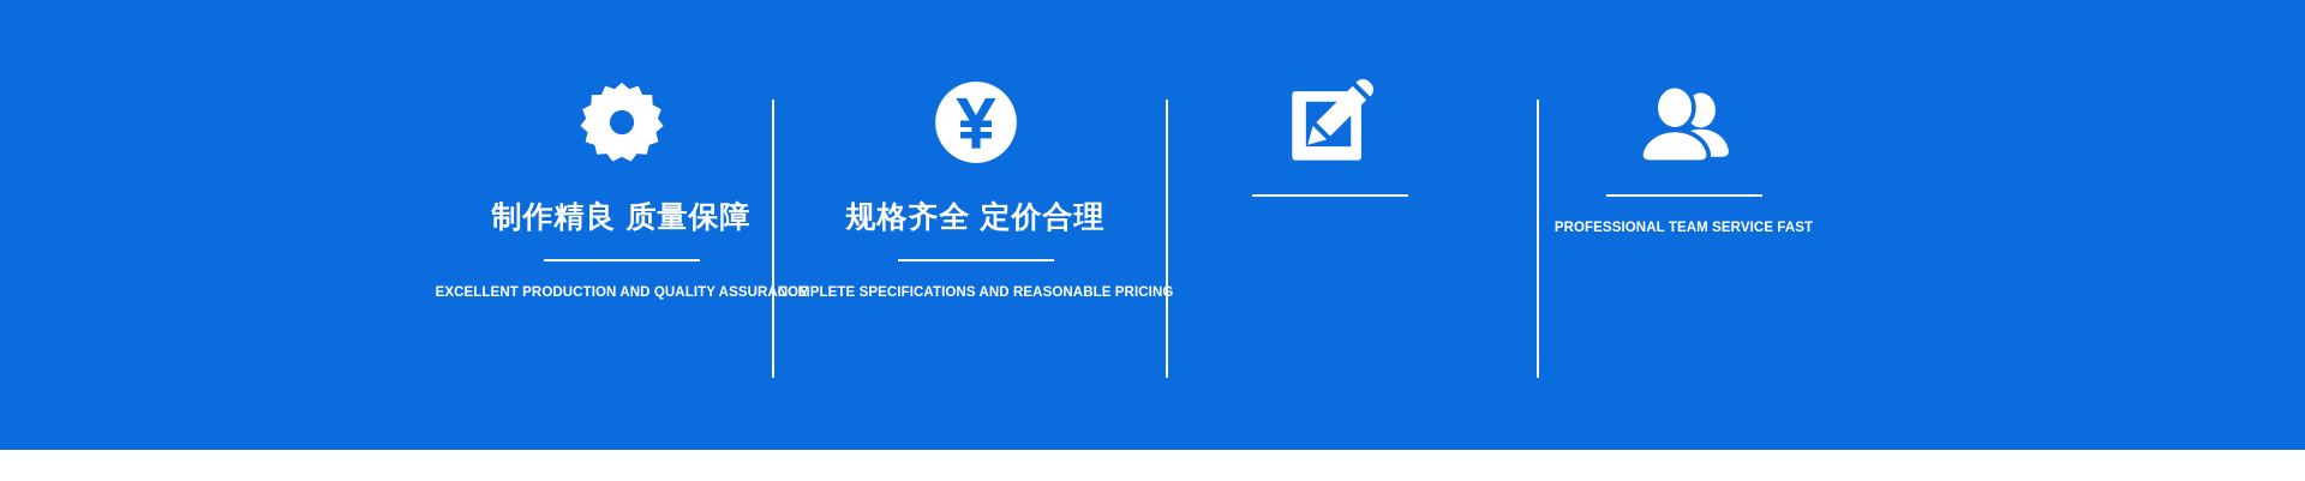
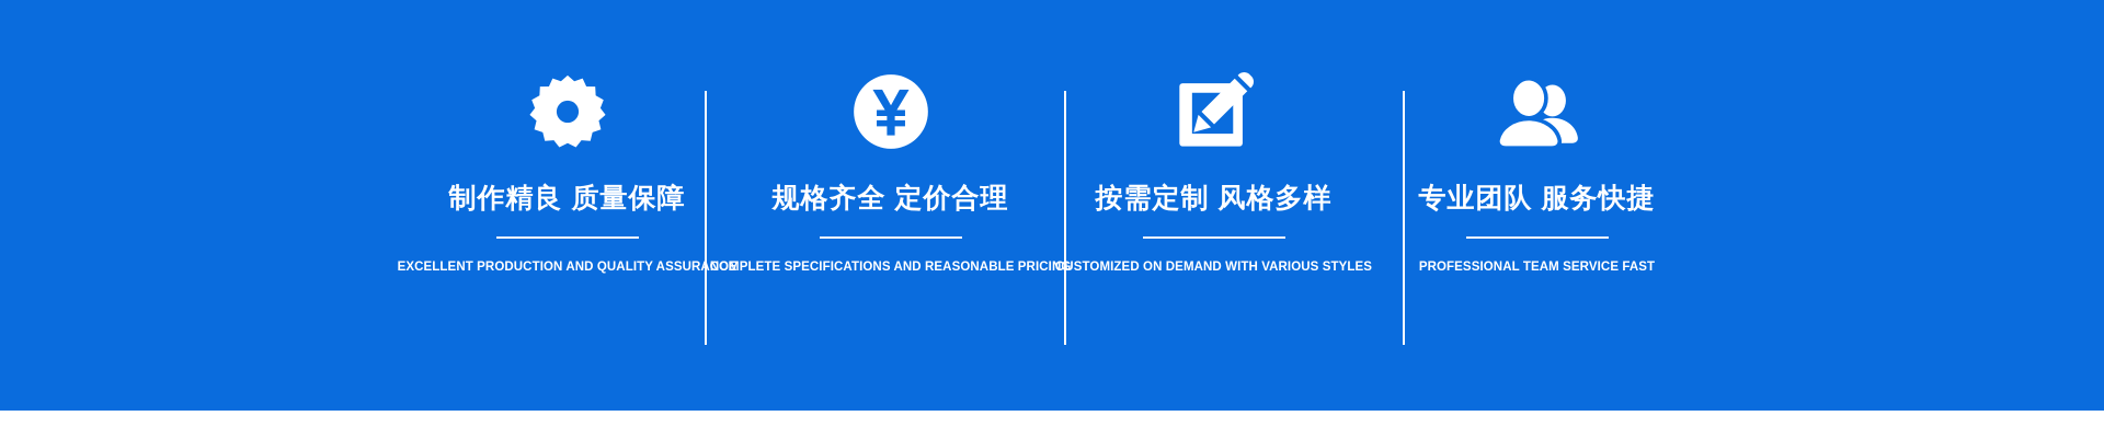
  制作精良 质量保障
  EXCELLENT PRODUCTION AND QUALITY ASSURANCE
  规格齐全 定价合理
  COMPLETE SPECIFICATIONS AND REASONABLE PRICING
+ 按需定制 风格多样
+ CUSTOMIZED ON DEMAND WITH VARIOUS STYLES
+ 专业团队 服务快捷
  PROFESSIONAL TEAM SERVICE FAST
